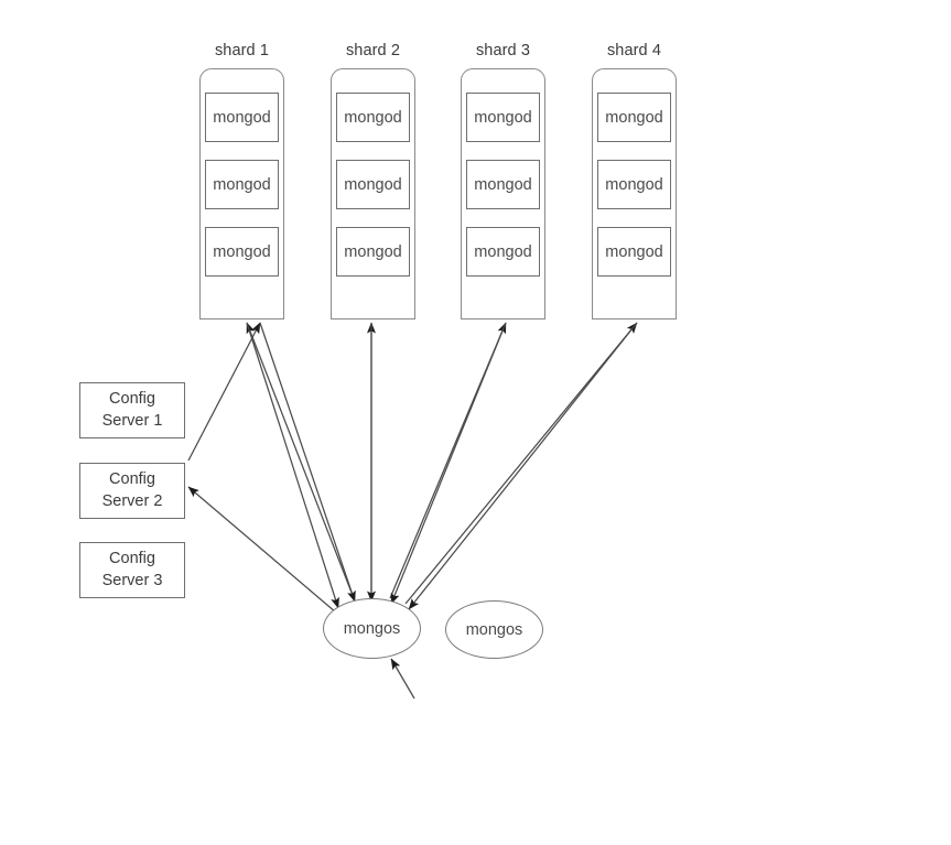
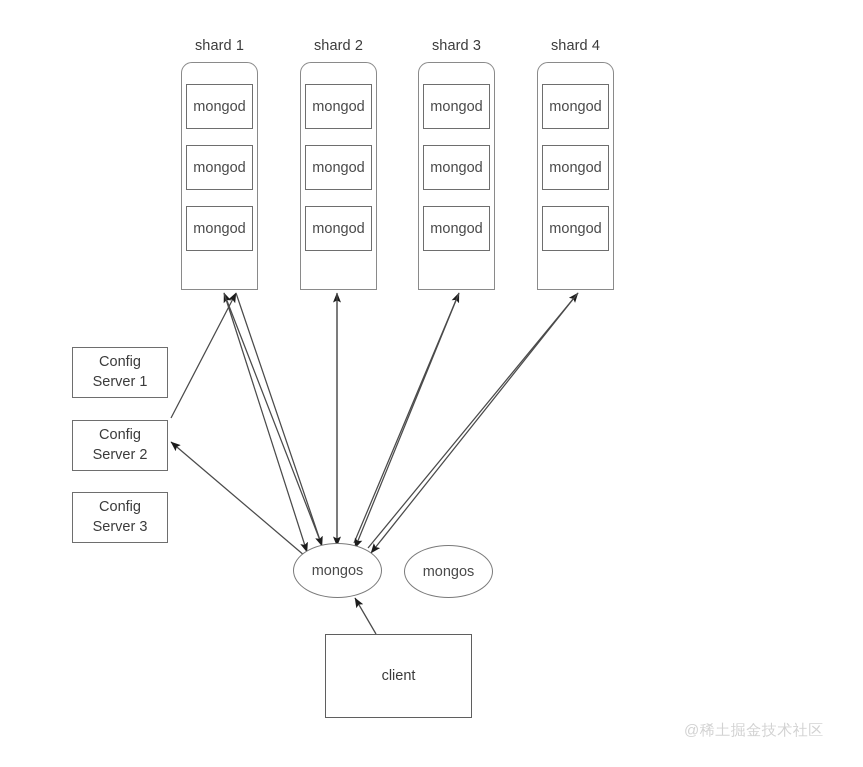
  shard 1
  mongod
  mongod
  mongod
  shard 2
  mongod
  mongod
  mongod
  shard 3
  mongod
  mongod
  mongod
  shard 4
  mongod
  mongod
  mongod
  Config
  Server 1
  Config
  Server 2
  Config
  Server 3
  mongos
  mongos
+ client
+ @稀土掘金技术社区
